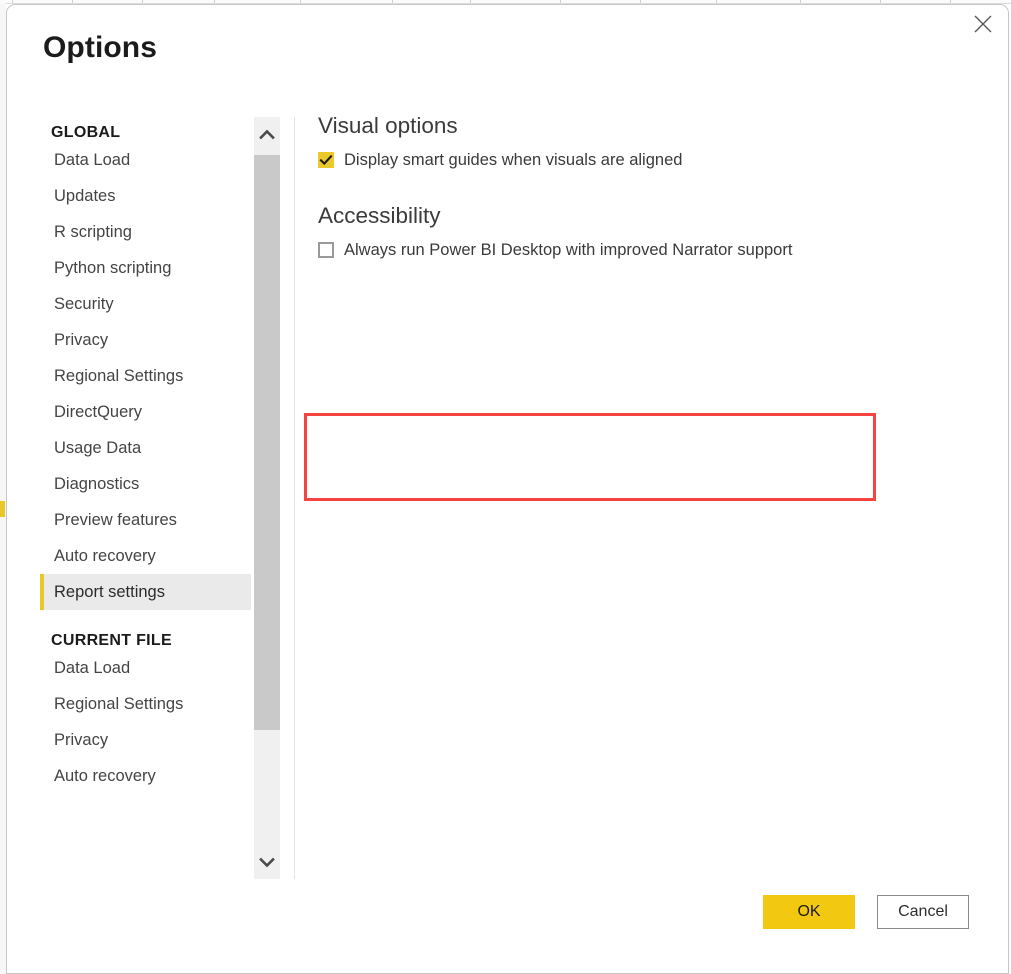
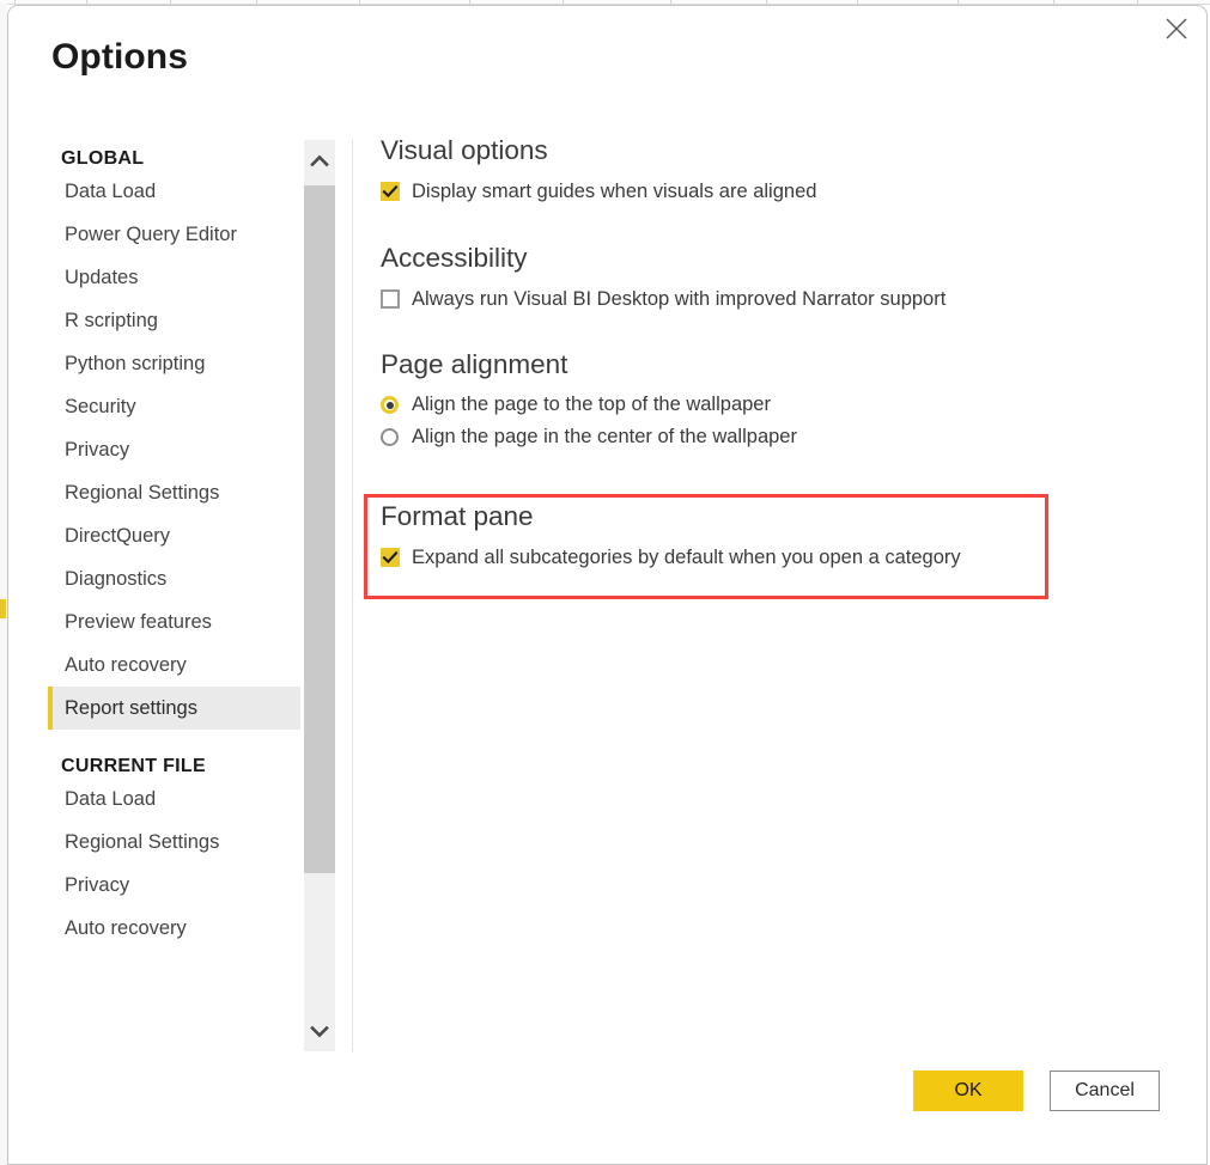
  Options
  GLOBAL
  Data Load
+ Power Query Editor
  Updates
  R scripting
  Python scripting
  Security
  Privacy
  Regional Settings
  DirectQuery
- Usage Data
  Diagnostics
  Preview features
  Auto recovery
  Report settings
  CURRENT FILE
  Data Load
  Regional Settings
  Privacy
  Auto recovery
  Visual options
  Display smart guides when visuals are aligned
  Accessibility
- Always run Power BI Desktop with improved Narrator support
+ Always run Visual BI Desktop with improved Narrator support
+ Page alignment
+ Align the page to the top of the wallpaper
+ Align the page in the center of the wallpaper
+ Format pane
+ Expand all subcategories by default when you open a category
  OK
  Cancel
